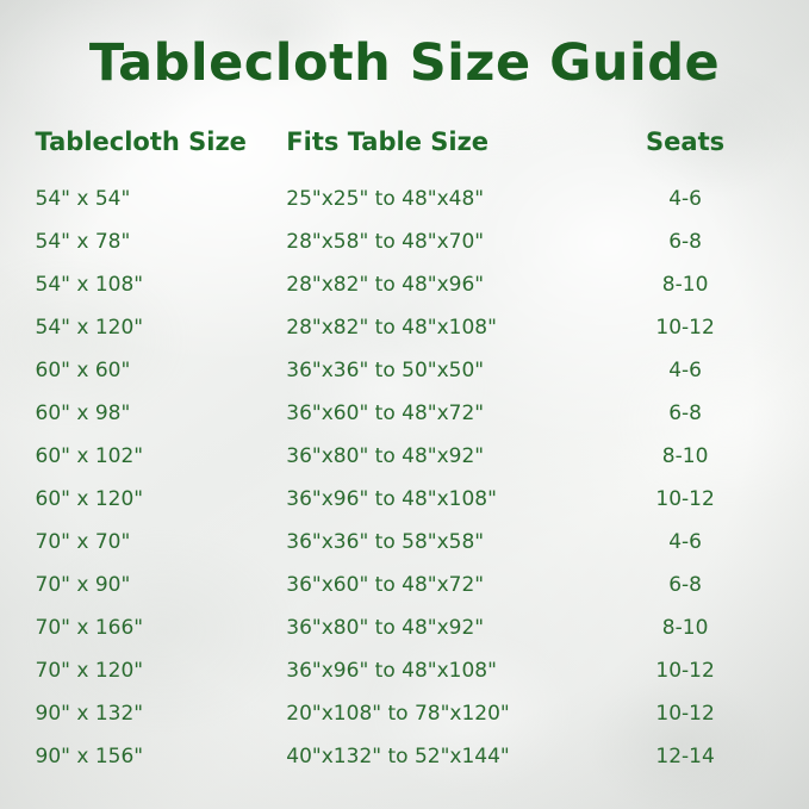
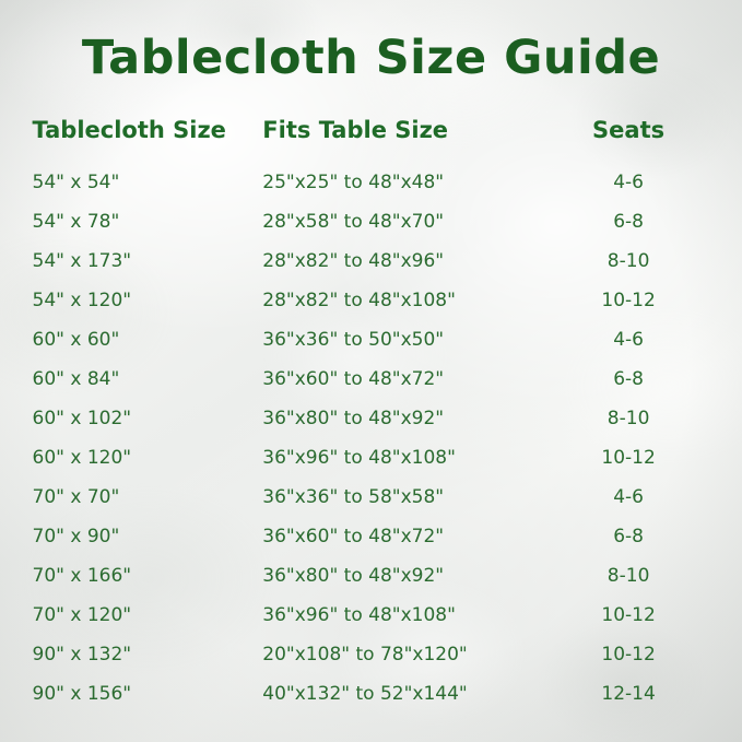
  Tablecloth Size Guide
  Tablecloth Size	Fits Table Size	Seats
  54" x 54"	25"x25" to 48"x48"	4-6
  54" x 78"	28"x58" to 48"x70"	6-8
- 54" x 108"	28"x82" to 48"x96"	8-10
+ 54" x 173"	28"x82" to 48"x96"	8-10
  54" x 120"	28"x82" to 48"x108"	10-12
  60" x 60"	36"x36" to 50"x50"	4-6
- 60" x 98"	36"x60" to 48"x72"	6-8
+ 60" x 84"	36"x60" to 48"x72"	6-8
  60" x 102"	36"x80" to 48"x92"	8-10
  60" x 120"	36"x96" to 48"x108"	10-12
  70" x 70"	36"x36" to 58"x58"	4-6
  70" x 90"	36"x60" to 48"x72"	6-8
  70" x 166"	36"x80" to 48"x92"	8-10
  70" x 120"	36"x96" to 48"x108"	10-12
  90" x 132"	20"x108" to 78"x120"	10-12
  90" x 156"	40"x132" to 52"x144"	12-14
